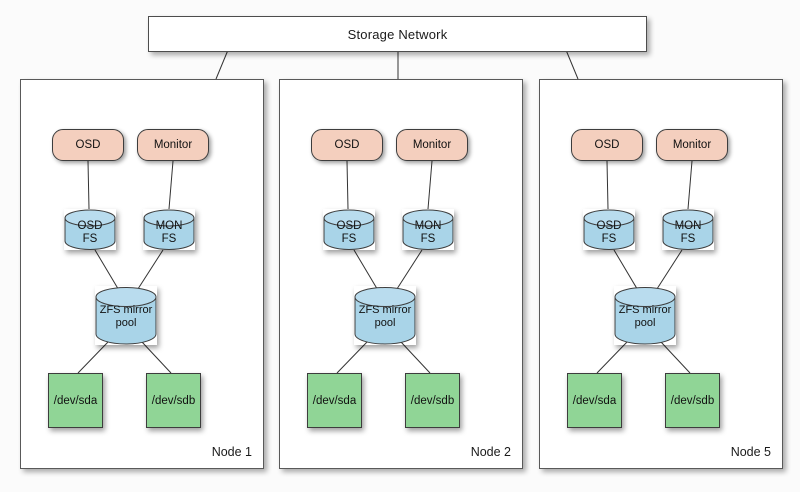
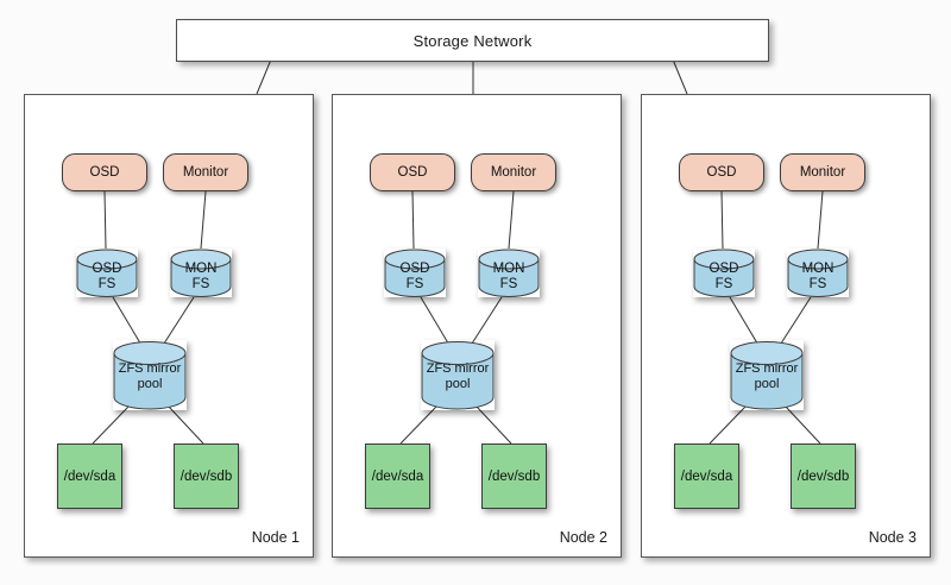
  Storage Network
  OSD
  Monitor
  OSD
  FS
  MON
  FS
  ZFS mirror
  pool
  /dev/sda
  /dev/sdb
  Node 1
  OSD
  Monitor
  OSD
  FS
  MON
  FS
  ZFS mirror
  pool
  /dev/sda
  /dev/sdb
  Node 2
  OSD
  Monitor
  OSD
  FS
  MON
  FS
  ZFS mirror
  pool
  /dev/sda
  /dev/sdb
- Node 5
+ Node 3
